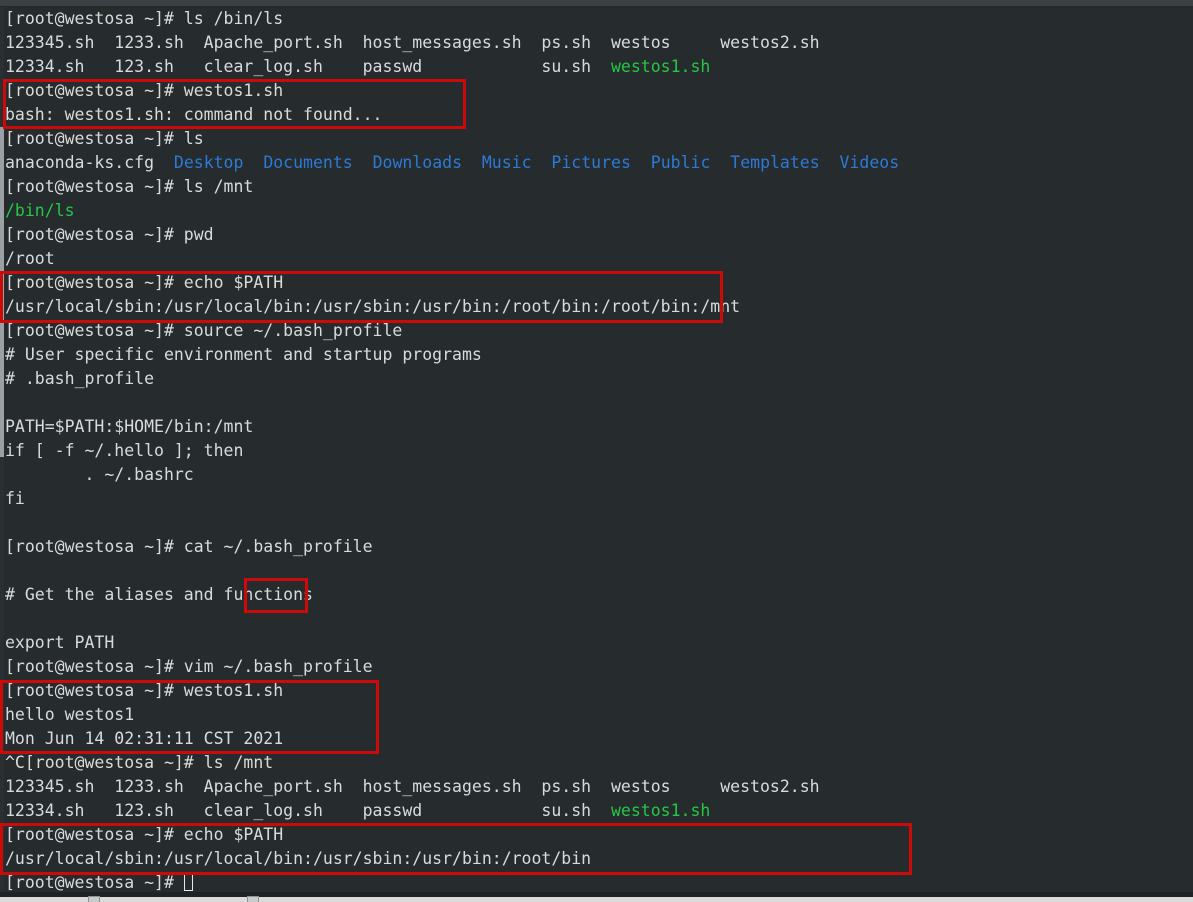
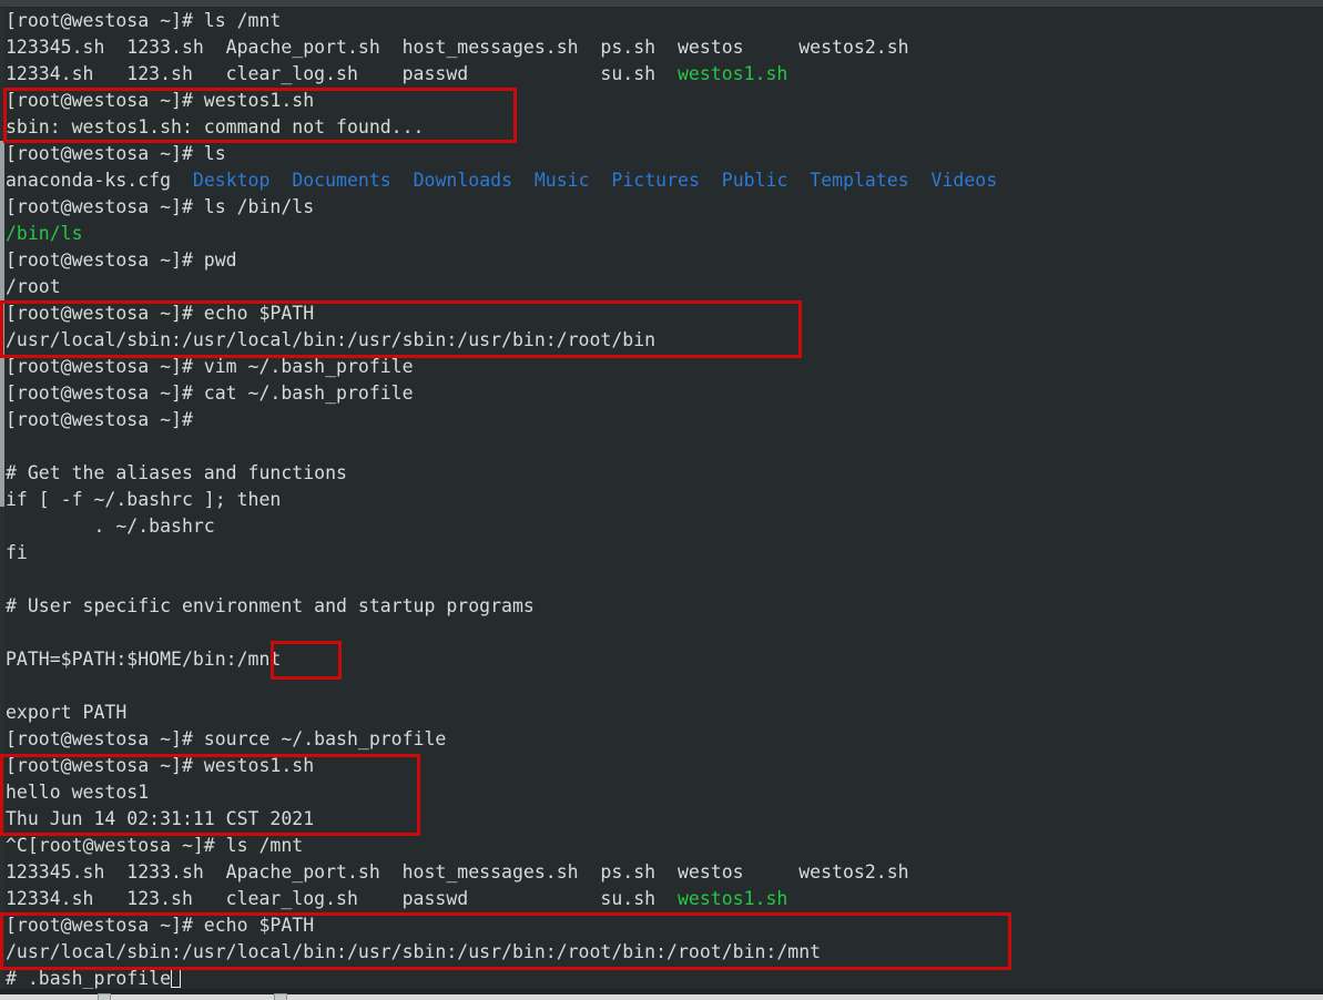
- [root@westosa ~]# ls /bin/ls
+ [root@westosa ~]# ls /mnt
  123345.sh 1233.sh Apache_port.sh host_messages.sh ps.sh westos westos2.sh
  12334.sh 123.sh clear_log.sh passwd su.sh westos1.sh
  [root@westosa ~]# westos1.sh
- bash: westos1.sh: command not found...
+ sbin: westos1.sh: command not found...
  [root@westosa ~]# ls
  anaconda-ks.cfg Desktop Documents Downloads Music Pictures Public Templates Videos
- [root@westosa ~]# ls /mnt
+ [root@westosa ~]# ls /bin/ls
  /bin/ls
  [root@westosa ~]# pwd
  /root
  [root@westosa ~]# echo $PATH
- /usr/local/sbin:/usr/local/bin:/usr/sbin:/usr/bin:/root/bin:/root/bin:/mnt
+ /usr/local/sbin:/usr/local/bin:/usr/sbin:/usr/bin:/root/bin
- [root@westosa ~]# source ~/.bash_profile
+ [root@westosa ~]# vim ~/.bash_profile
- # User specific environment and startup programs
+ [root@westosa ~]# cat ~/.bash_profile
- # .bash_profile
+ [root@westosa ~]#
- PATH=$PATH:$HOME/bin:/mnt
+ # Get the aliases and functions
- if [ -f ~/.hello ]; then
+ if [ -f ~/.bashrc ]; then
  . ~/.bashrc
  fi
- [root@westosa ~]# cat ~/.bash_profile
+ # User specific environment and startup programs
- # Get the aliases and functions
+ PATH=$PATH:$HOME/bin:/mnt
  export PATH
- [root@westosa ~]# vim ~/.bash_profile
+ [root@westosa ~]# source ~/.bash_profile
  [root@westosa ~]# westos1.sh
  hello westos1
- Mon Jun 14 02:31:11 CST 2021
+ Thu Jun 14 02:31:11 CST 2021
  ^C[root@westosa ~]# ls /mnt
  123345.sh 1233.sh Apache_port.sh host_messages.sh ps.sh westos westos2.sh
  12334.sh 123.sh clear_log.sh passwd su.sh westos1.sh
  [root@westosa ~]# echo $PATH
- /usr/local/sbin:/usr/local/bin:/usr/sbin:/usr/bin:/root/bin
+ /usr/local/sbin:/usr/local/bin:/usr/sbin:/usr/bin:/root/bin:/root/bin:/mnt
- [root@westosa ~]#
+ # .bash_profile
